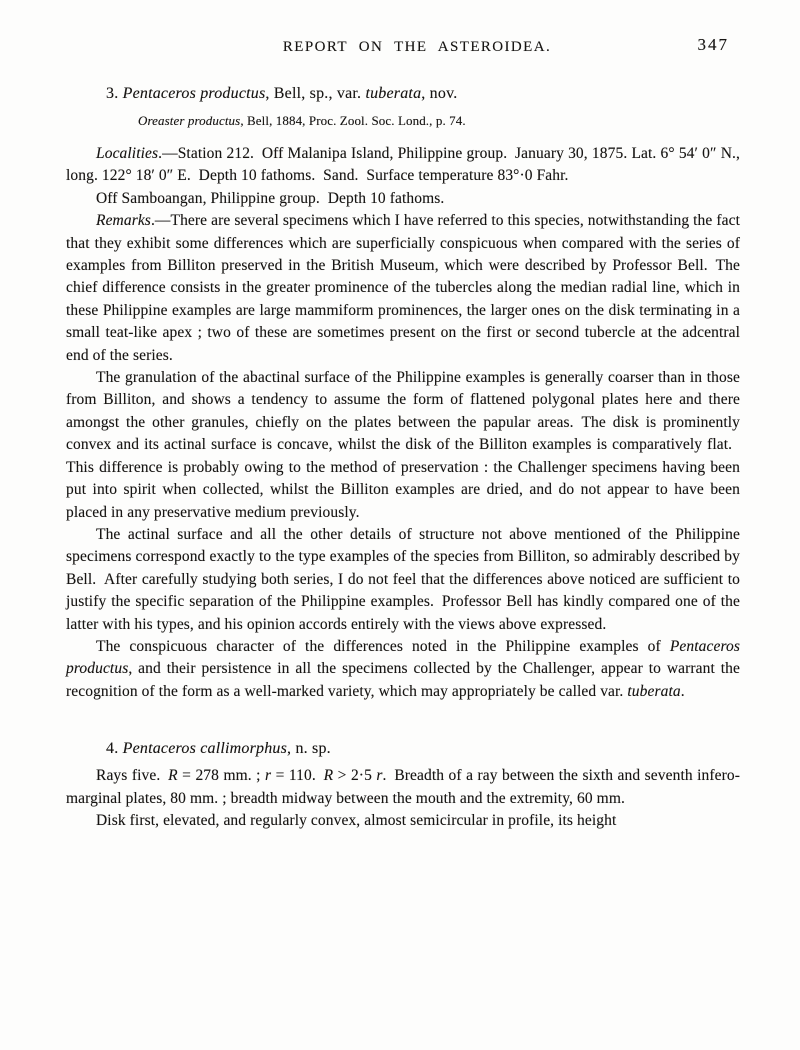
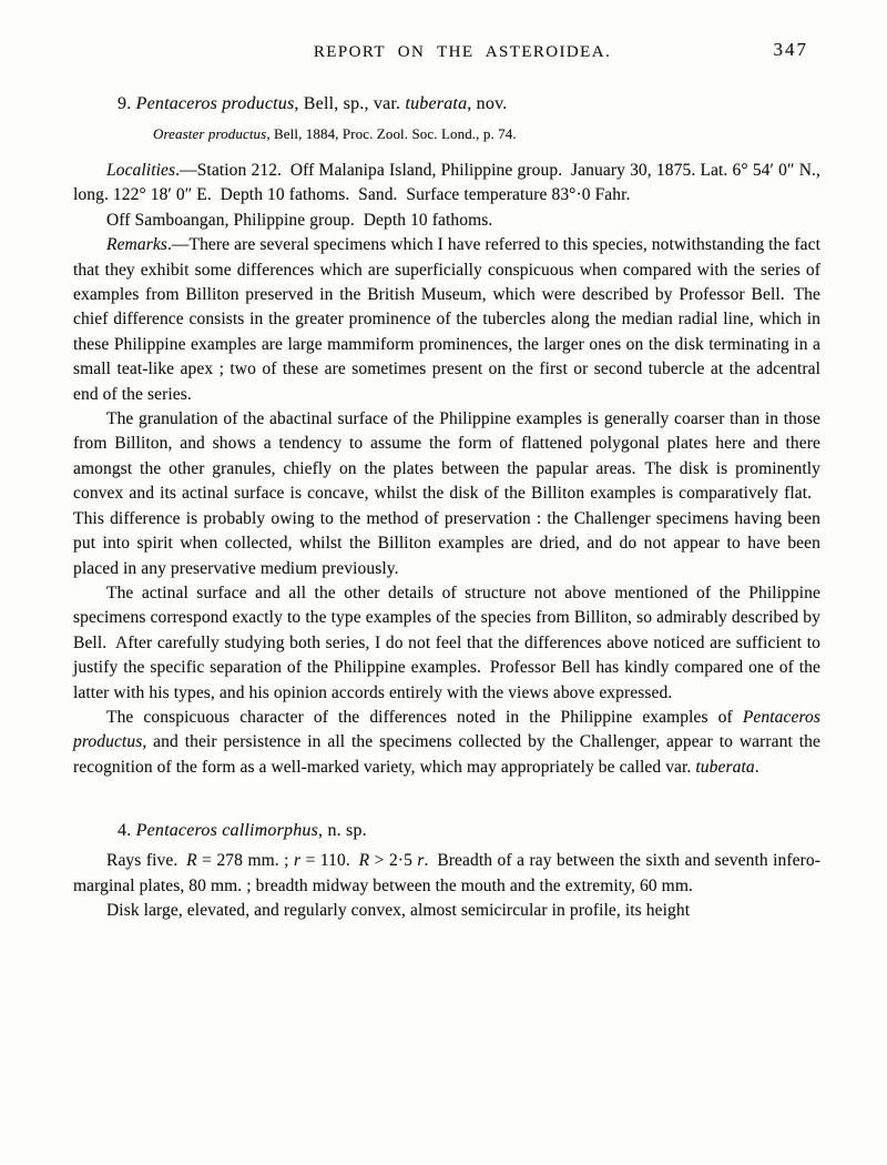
  REPORT ON THE ASTEROIDEA.
  347
- 3. Pentaceros productus, Bell, sp., var. tuberata, nov.
+ 9. Pentaceros productus, Bell, sp., var. tuberata, nov.
  Oreaster productus, Bell, 1884, Proc. Zool. Soc. Lond., p. 74.
  Localities.—Station 212. Off Malanipa Island, Philippine group. January 30, 1875. Lat. 6° 54′ 0″ N., long. 122° 18′ 0″ E. Depth 10 fathoms. Sand. Surface temperature 83°·0 Fahr.
  Off Samboangan, Philippine group. Depth 10 fathoms.
  Remarks.—There are several specimens which I have referred to this species, notwithstanding the fact that they exhibit some differences which are superficially conspicuous when compared with the series of examples from Billiton preserved in the British Museum, which were described by Professor Bell. The chief difference consists in the greater prominence of the tubercles along the median radial line, which in these Philippine examples are large mammiform prominences, the larger ones on the disk terminating in a small teat-like apex ; two of these are sometimes present on the first or second tubercle at the adcentral end of the series.
  The granulation of the abactinal surface of the Philippine examples is generally coarser than in those from Billiton, and shows a tendency to assume the form of flattened polygonal plates here and there amongst the other granules, chiefly on the plates between the papular areas. The disk is prominently convex and its actinal surface is concave, whilst the disk of the Billiton examples is comparatively flat. This difference is probably owing to the method of preservation : the Challenger specimens having been put into spirit when collected, whilst the Billiton examples are dried, and do not appear to have been placed in any preservative medium previously.
  The actinal surface and all the other details of structure not above mentioned of the Philippine specimens correspond exactly to the type examples of the species from Billiton, so admirably described by Bell. After carefully studying both series, I do not feel that the differences above noticed are sufficient to justify the specific separation of the Philippine examples. Professor Bell has kindly compared one of the latter with his types, and his opinion accords entirely with the views above expressed.
  The conspicuous character of the differences noted in the Philippine examples of Pentaceros productus, and their persistence in all the specimens collected by the Challenger, appear to warrant the recognition of the form as a well-marked variety, which may appropriately be called var. tuberata.
  4. Pentaceros callimorphus, n. sp.
  Rays five. R = 278 mm. ; r = 110. R > 2·5 r. Breadth of a ray between the sixth and seventh infero-marginal plates, 80 mm. ; breadth midway between the mouth and the extremity, 60 mm.
- Disk first, elevated, and regularly convex, almost semicircular in profile, its height
+ Disk large, elevated, and regularly convex, almost semicircular in profile, its height
